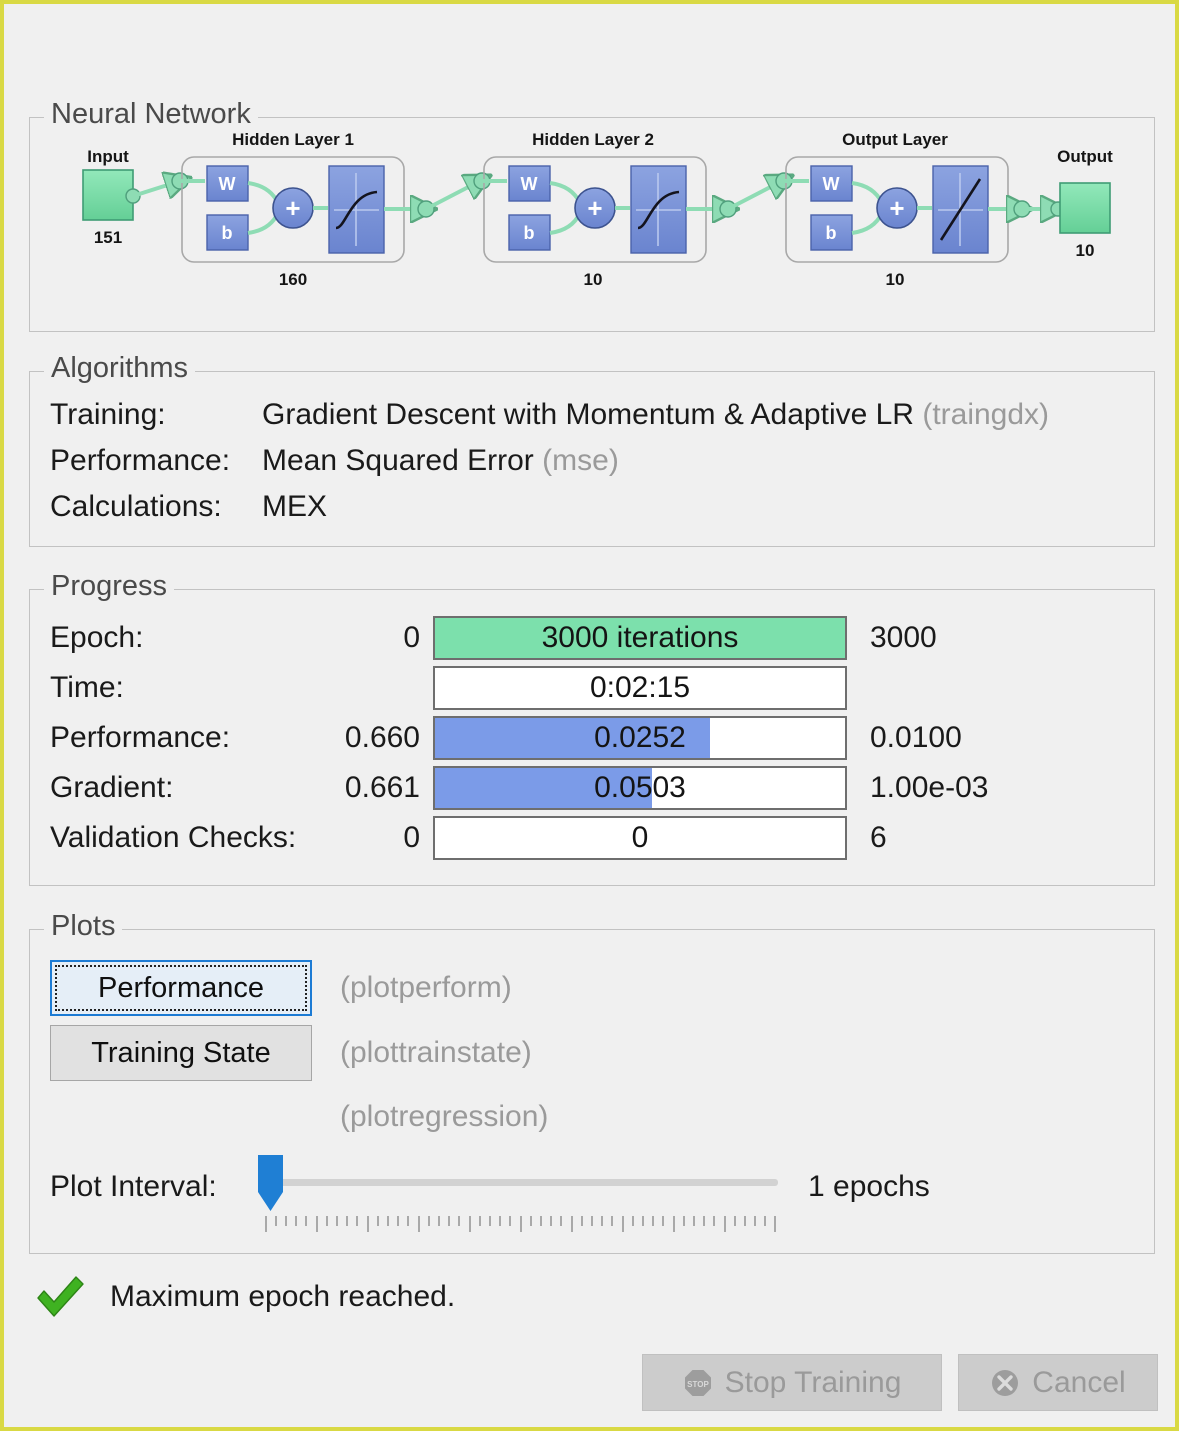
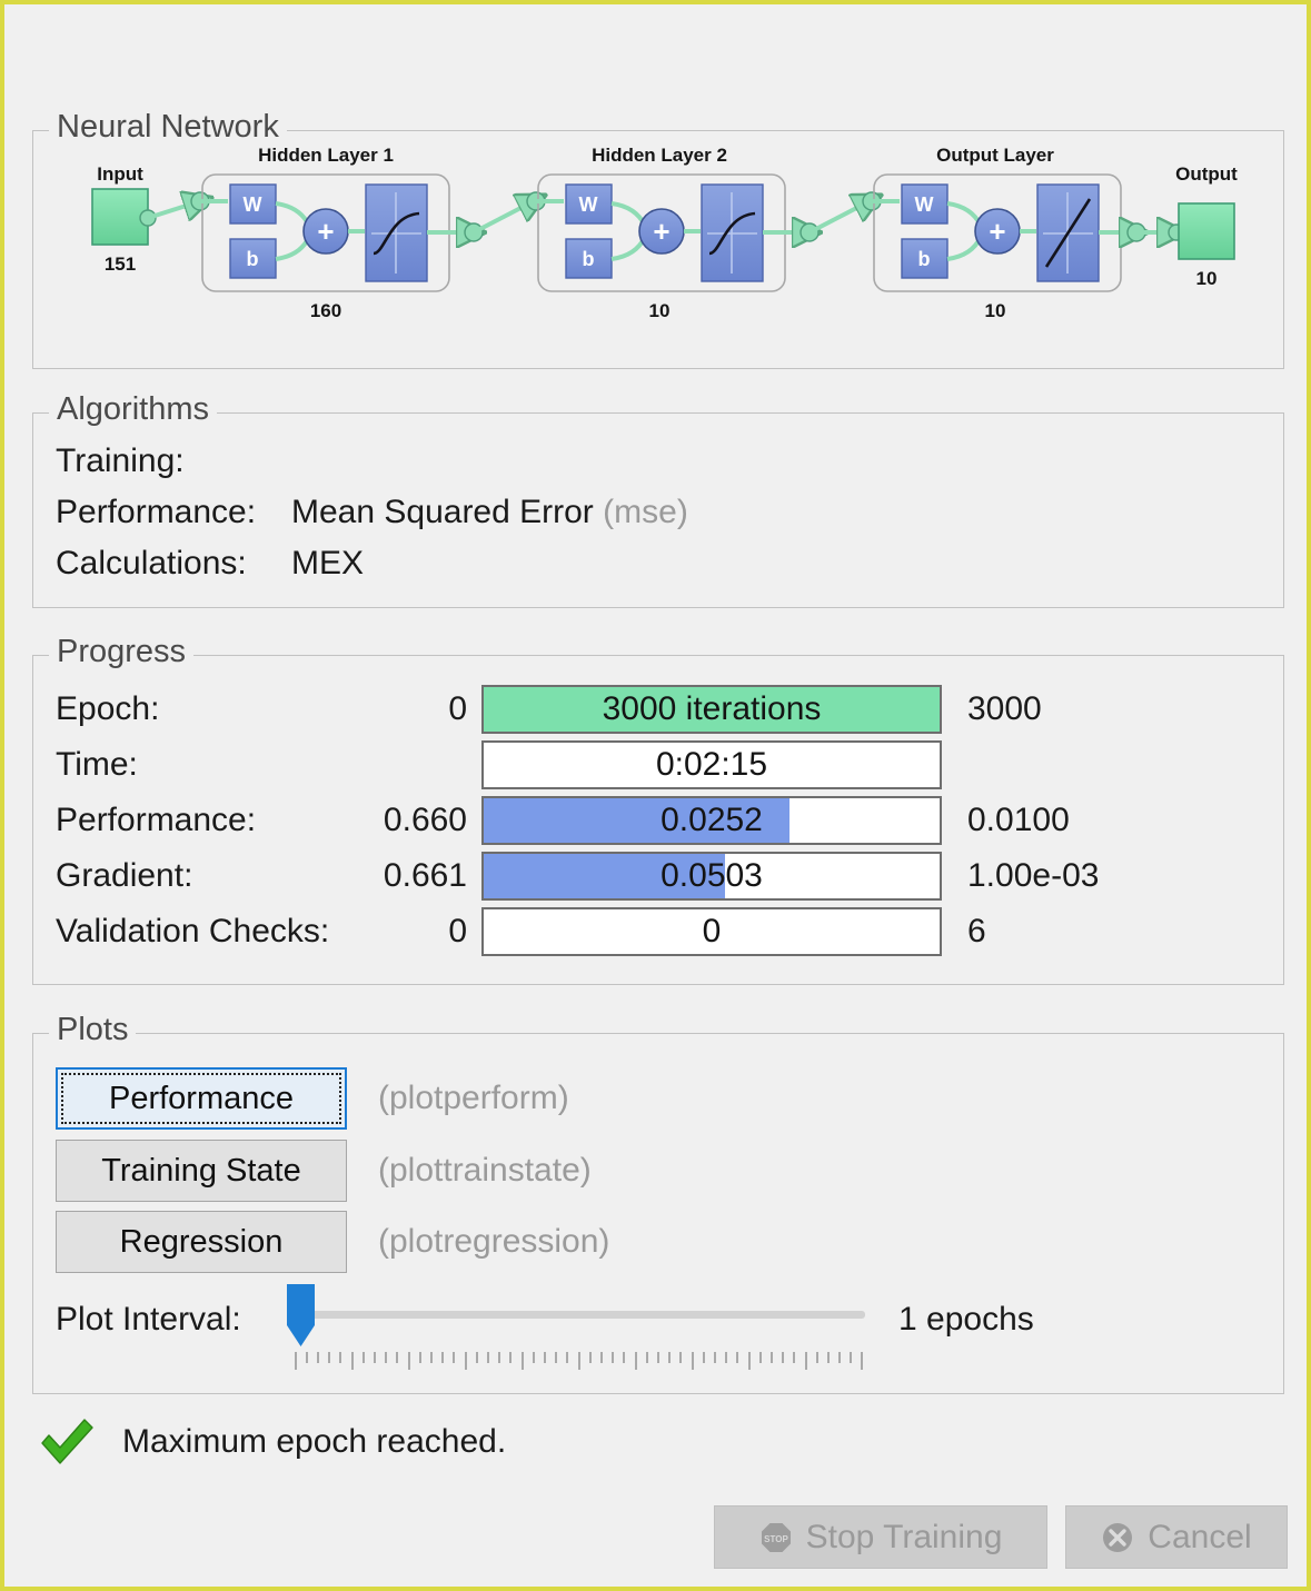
  Neural Network
  Input
  151
  Hidden Layer 1
  160
  W
  b
  +
  Hidden Layer 2
  10
  W
  b
  +
  Output Layer
  10
  W
  b
  +
  Output
  10
  Algorithms
  Training:
- Gradient Descent with Momentum & Adaptive LR (traingdx)
  Performance:
  Mean Squared Error (mse)
  Calculations:
  MEX
  Progress
  Epoch:
  0
  3000 iterations
  3000
  Time:
  0:02:15
  Performance:
  0.660
  0.0252
  0.0100
  Gradient:
  0.661
  0.0503
  1.00e-03
  Validation Checks:
  0
  0
  6
  Plots
  Performance
  (plotperform)
  Training State
  (plottrainstate)
+ Regression
  (plotregression)
  Plot Interval:
  1 epochs
  Maximum epoch reached.
  STOP
  Stop Training
  Cancel
